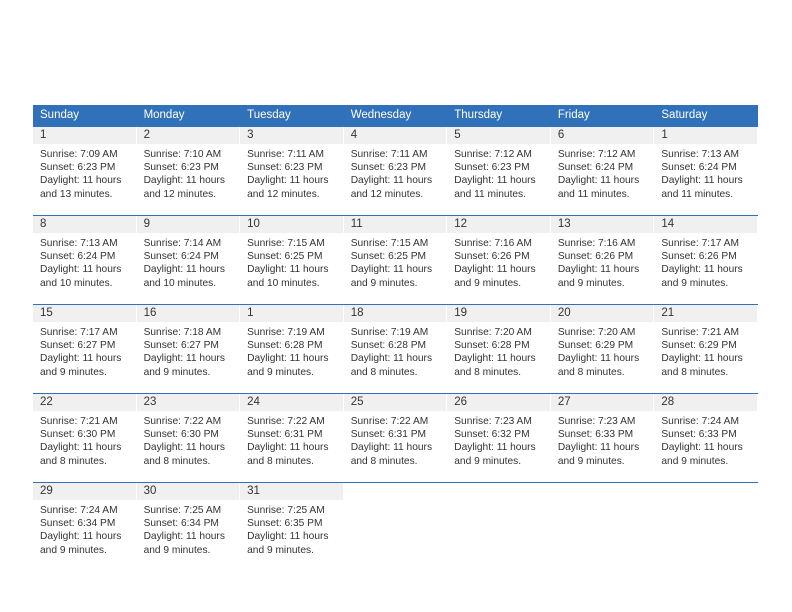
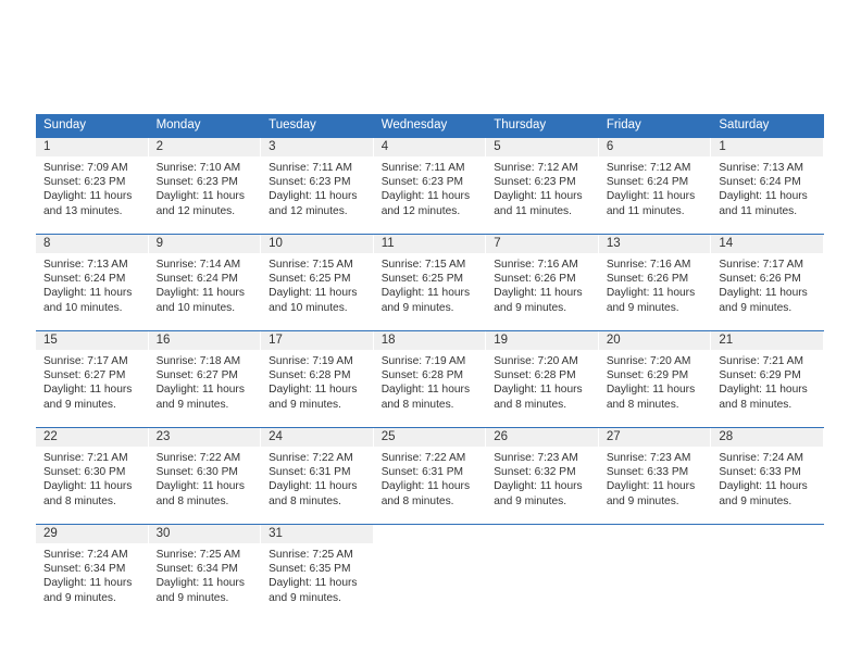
  Sunday	Monday	Tuesday	Wednesday	Thursday	Friday	Saturday
  1Sunrise: 7:09 AMSunset: 6:23 PMDaylight: 11 hoursand 13 minutes.	2Sunrise: 7:10 AMSunset: 6:23 PMDaylight: 11 hoursand 12 minutes.	3Sunrise: 7:11 AMSunset: 6:23 PMDaylight: 11 hoursand 12 minutes.	4Sunrise: 7:11 AMSunset: 6:23 PMDaylight: 11 hoursand 12 minutes.	5Sunrise: 7:12 AMSunset: 6:23 PMDaylight: 11 hoursand 11 minutes.	6Sunrise: 7:12 AMSunset: 6:24 PMDaylight: 11 hoursand 11 minutes.	1Sunrise: 7:13 AMSunset: 6:24 PMDaylight: 11 hoursand 11 minutes.
- 8Sunrise: 7:13 AMSunset: 6:24 PMDaylight: 11 hoursand 10 minutes.	9Sunrise: 7:14 AMSunset: 6:24 PMDaylight: 11 hoursand 10 minutes.	10Sunrise: 7:15 AMSunset: 6:25 PMDaylight: 11 hoursand 10 minutes.	11Sunrise: 7:15 AMSunset: 6:25 PMDaylight: 11 hoursand 9 minutes.	12Sunrise: 7:16 AMSunset: 6:26 PMDaylight: 11 hoursand 9 minutes.	13Sunrise: 7:16 AMSunset: 6:26 PMDaylight: 11 hoursand 9 minutes.	14Sunrise: 7:17 AMSunset: 6:26 PMDaylight: 11 hoursand 9 minutes.
+ 8Sunrise: 7:13 AMSunset: 6:24 PMDaylight: 11 hoursand 10 minutes.	9Sunrise: 7:14 AMSunset: 6:24 PMDaylight: 11 hoursand 10 minutes.	10Sunrise: 7:15 AMSunset: 6:25 PMDaylight: 11 hoursand 10 minutes.	11Sunrise: 7:15 AMSunset: 6:25 PMDaylight: 11 hoursand 9 minutes.	7Sunrise: 7:16 AMSunset: 6:26 PMDaylight: 11 hoursand 9 minutes.	13Sunrise: 7:16 AMSunset: 6:26 PMDaylight: 11 hoursand 9 minutes.	14Sunrise: 7:17 AMSunset: 6:26 PMDaylight: 11 hoursand 9 minutes.
- 15Sunrise: 7:17 AMSunset: 6:27 PMDaylight: 11 hoursand 9 minutes.	16Sunrise: 7:18 AMSunset: 6:27 PMDaylight: 11 hoursand 9 minutes.	1Sunrise: 7:19 AMSunset: 6:28 PMDaylight: 11 hoursand 9 minutes.	18Sunrise: 7:19 AMSunset: 6:28 PMDaylight: 11 hoursand 8 minutes.	19Sunrise: 7:20 AMSunset: 6:28 PMDaylight: 11 hoursand 8 minutes.	20Sunrise: 7:20 AMSunset: 6:29 PMDaylight: 11 hoursand 8 minutes.	21Sunrise: 7:21 AMSunset: 6:29 PMDaylight: 11 hoursand 8 minutes.
+ 15Sunrise: 7:17 AMSunset: 6:27 PMDaylight: 11 hoursand 9 minutes.	16Sunrise: 7:18 AMSunset: 6:27 PMDaylight: 11 hoursand 9 minutes.	17Sunrise: 7:19 AMSunset: 6:28 PMDaylight: 11 hoursand 9 minutes.	18Sunrise: 7:19 AMSunset: 6:28 PMDaylight: 11 hoursand 8 minutes.	19Sunrise: 7:20 AMSunset: 6:28 PMDaylight: 11 hoursand 8 minutes.	20Sunrise: 7:20 AMSunset: 6:29 PMDaylight: 11 hoursand 8 minutes.	21Sunrise: 7:21 AMSunset: 6:29 PMDaylight: 11 hoursand 8 minutes.
  22Sunrise: 7:21 AMSunset: 6:30 PMDaylight: 11 hoursand 8 minutes.	23Sunrise: 7:22 AMSunset: 6:30 PMDaylight: 11 hoursand 8 minutes.	24Sunrise: 7:22 AMSunset: 6:31 PMDaylight: 11 hoursand 8 minutes.	25Sunrise: 7:22 AMSunset: 6:31 PMDaylight: 11 hoursand 8 minutes.	26Sunrise: 7:23 AMSunset: 6:32 PMDaylight: 11 hoursand 9 minutes.	27Sunrise: 7:23 AMSunset: 6:33 PMDaylight: 11 hoursand 9 minutes.	28Sunrise: 7:24 AMSunset: 6:33 PMDaylight: 11 hoursand 9 minutes.
  29Sunrise: 7:24 AMSunset: 6:34 PMDaylight: 11 hoursand 9 minutes.	30Sunrise: 7:25 AMSunset: 6:34 PMDaylight: 11 hoursand 9 minutes.	31Sunrise: 7:25 AMSunset: 6:35 PMDaylight: 11 hoursand 9 minutes.
